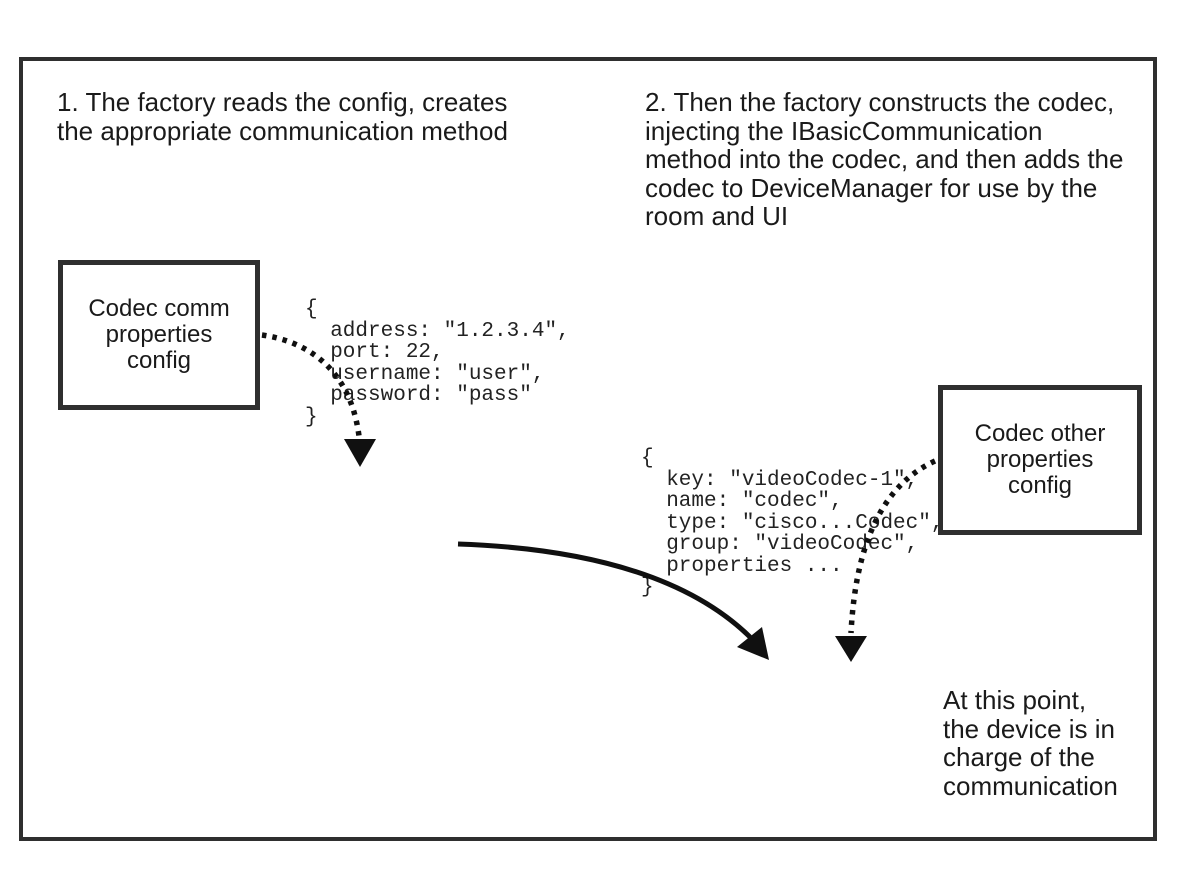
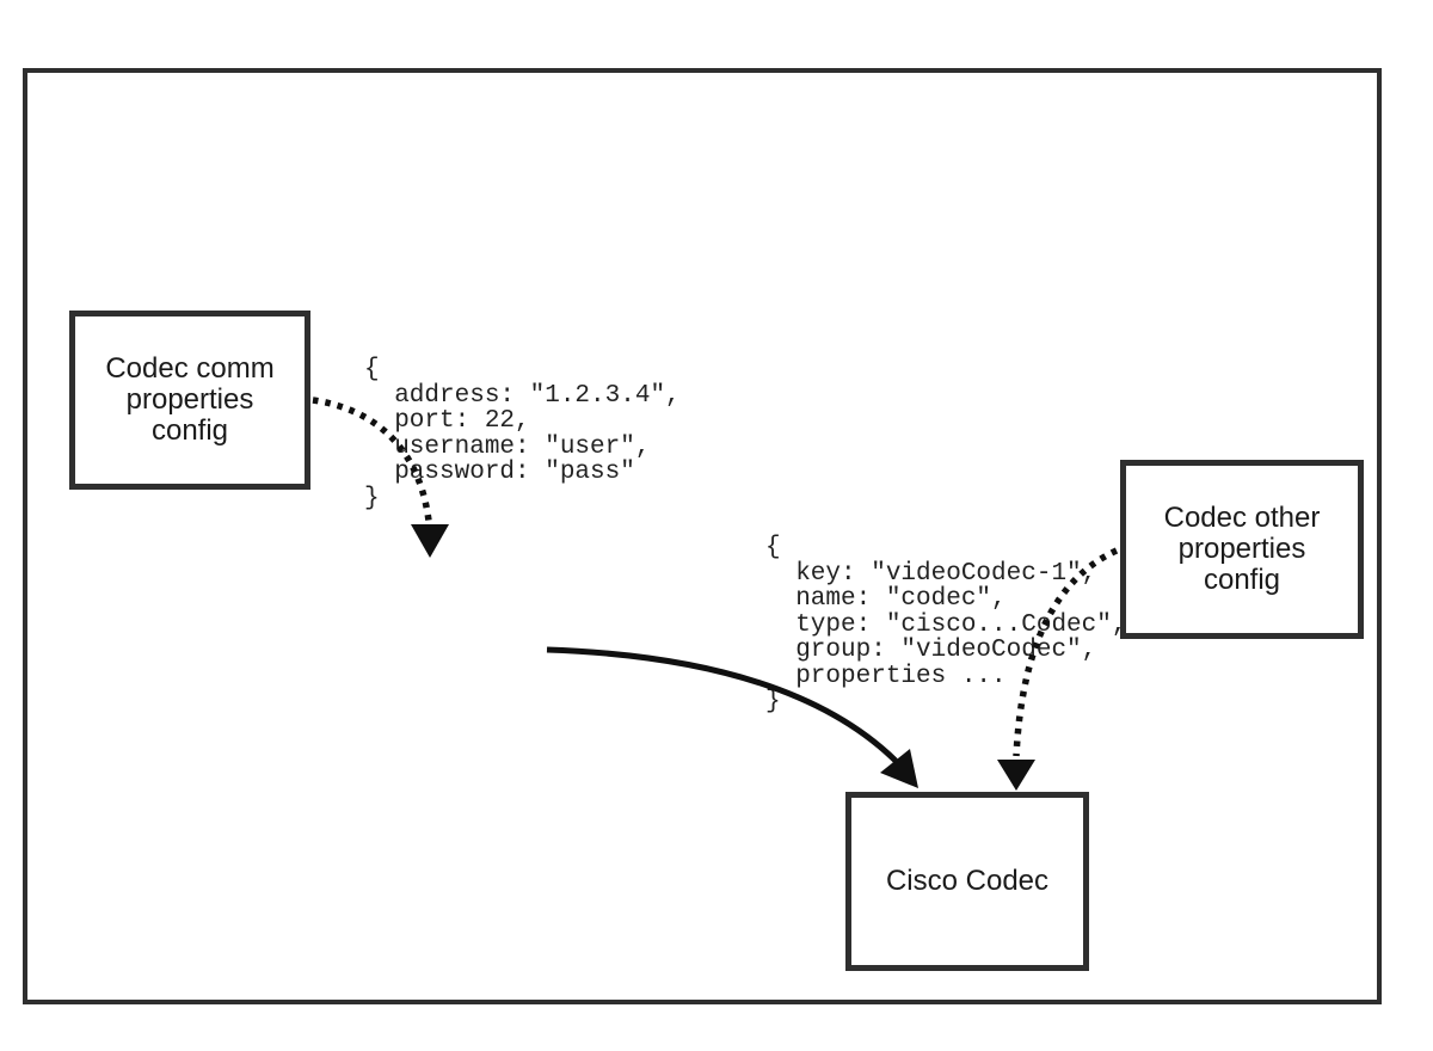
- 1. The factory reads the config, creates
- the appropriate communication method
- 2. Then the factory constructs the codec,
- injecting the IBasicCommunication
- method into the codec, and then adds the
- codec to DeviceManager for use by the
- room and UI
- At this point,
- the device is in
- charge of the
- communication
  Codec comm
  properties
  config
  Codec other
  properties
  config
+ Cisco Codec
  {
  address: "1.2.3.4",
  port: 22,
  sername: "user",
  password: "pass"
  }
  {
  key: "videoCodec-1",
  name: "codec",
  type: "cisco...Codec"
  group: "videoCodec",
  properties ...
  }
